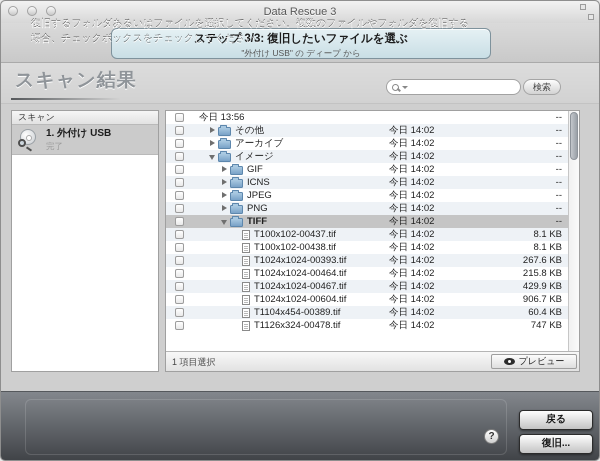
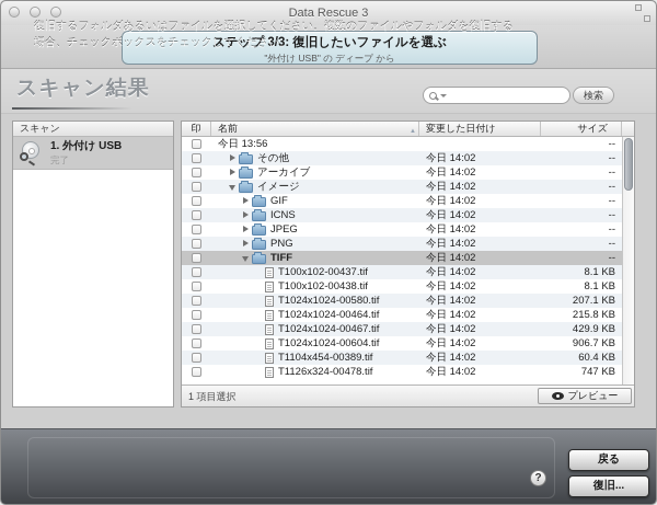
  Data Rescue 3
  ステップ 3/3: 復旧したいファイルを選ぶ
  "外付け USB" の ディープ から
  スキャン結果
  検索
  スキャン
  1. 外付け USB
  完了
+ 印
+ 名前
+ 変更した日付け
+ サイズ
  今日 13:56
  --
  その他
  今日 14:02
  --
  アーカイブ
  今日 14:02
  --
  イメージ
  今日 14:02
  --
  GIF
  今日 14:02
  --
  ICNS
  今日 14:02
  --
  JPEG
  今日 14:02
  --
  PNG
  今日 14:02
  --
  TIFF
  今日 14:02
  --
  T100x102-00437.tif
  今日 14:02
  8.1 KB
  T100x102-00438.tif
  今日 14:02
  8.1 KB
- T1024x1024-00393.tif
+ T1024x1024-00580.tif
  今日 14:02
- 267.6 KB
+ 207.1 KB
  T1024x1024-00464.tif
  今日 14:02
  215.8 KB
  T1024x1024-00467.tif
  今日 14:02
  429.9 KB
  T1024x1024-00604.tif
  今日 14:02
  906.7 KB
  T1104x454-00389.tif
  今日 14:02
  60.4 KB
  T1126x324-00478.tif
  今日 14:02
  747 KB
  1 項目選択
  プレビュー
  復旧するフォルダあるいはファイルを選択してください。複数のファイルやフォルダを復旧する場合、チェックボックスをチェックしてください。
  ?
  戻る
  復旧...
